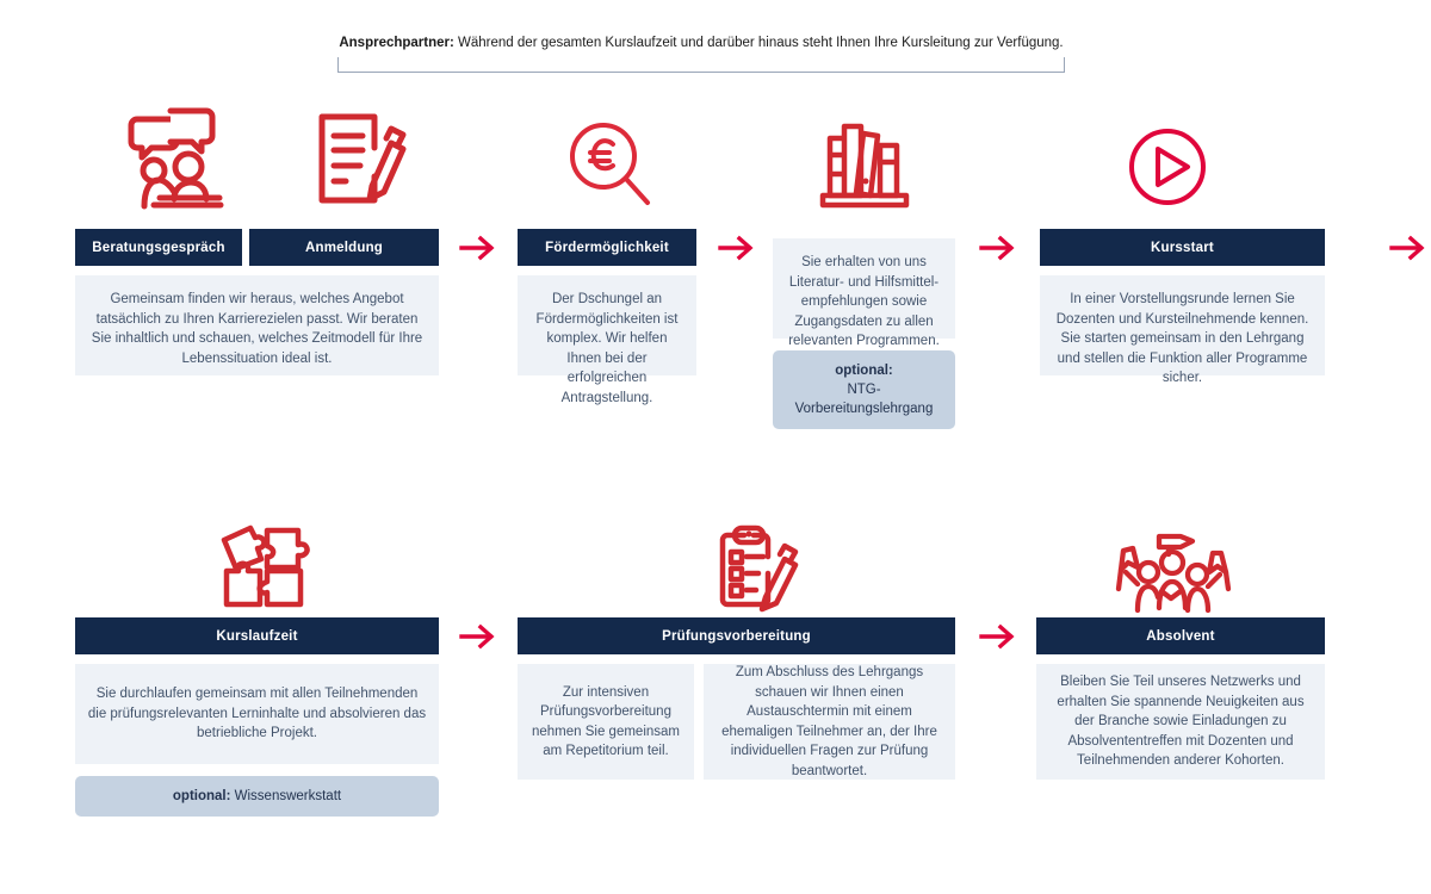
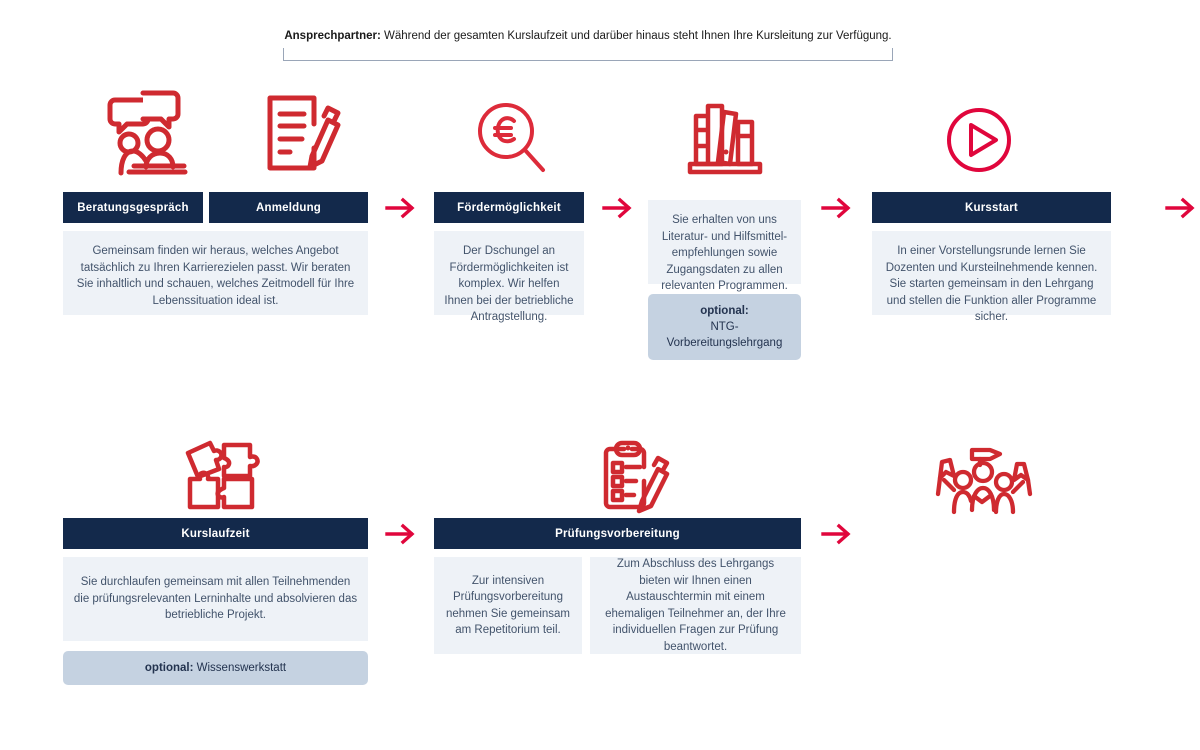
  Ansprechpartner: Während der gesamten Kurslaufzeit und darüber hinaus steht Ihnen Ihre Kursleitung zur Verfügung.
  Beratungsgespräch
  Anmeldung
  Gemeinsam finden wir heraus, welches Angebot tatsächlich zu Ihren Karrierezielen passt. Wir beraten Sie inhaltlich und schauen, welches Zeitmodell für Ihre Lebenssituation ideal ist.
  Fördermöglichkeit
- Der Dschungel an Fördermöglichkeiten ist komplex. Wir helfen Ihnen bei der erfolgreichen Antragstellung.
+ Der Dschungel an Fördermöglichkeiten ist komplex. Wir helfen Ihnen bei der betriebliche Antragstellung.
  Sie erhalten von uns Literatur- und Hilfsmittel-empfehlungen sowie Zugangsdaten zu allen relevanten Programmen.
  optional:
  NTG-Vorbereitungslehrgang
  Kursstart
  In einer Vorstellungsrunde lernen Sie Dozenten und Kursteilnehmende kennen. Sie starten gemeinsam in den Lehrgang und stellen die Funktion aller Programme sicher.
  Kurslaufzeit
  Sie durchlaufen gemeinsam mit allen Teilnehmenden die prüfungsrelevanten Lerninhalte und absolvieren das betriebliche Projekt.
  optional: Wissenswerkstatt
  Prüfungsvorbereitung
  Zur intensiven Prüfungsvorbereitung nehmen Sie gemeinsam am Repetitorium teil.
- Zum Abschluss des Lehrgangs schauen wir Ihnen einen Austauschtermin mit einem ehemaligen Teilnehmer an, der Ihre individuellen Fragen zur Prüfung beantwortet.
+ Zum Abschluss des Lehrgangs bieten wir Ihnen einen Austauschtermin mit einem ehemaligen Teilnehmer an, der Ihre individuellen Fragen zur Prüfung beantwortet.
- Absolvent
- Bleiben Sie Teil unseres Netzwerks und erhalten Sie spannende Neuigkeiten aus der Branche sowie Einladungen zu Absolvententreffen mit Dozenten und Teilnehmenden anderer Kohorten.
